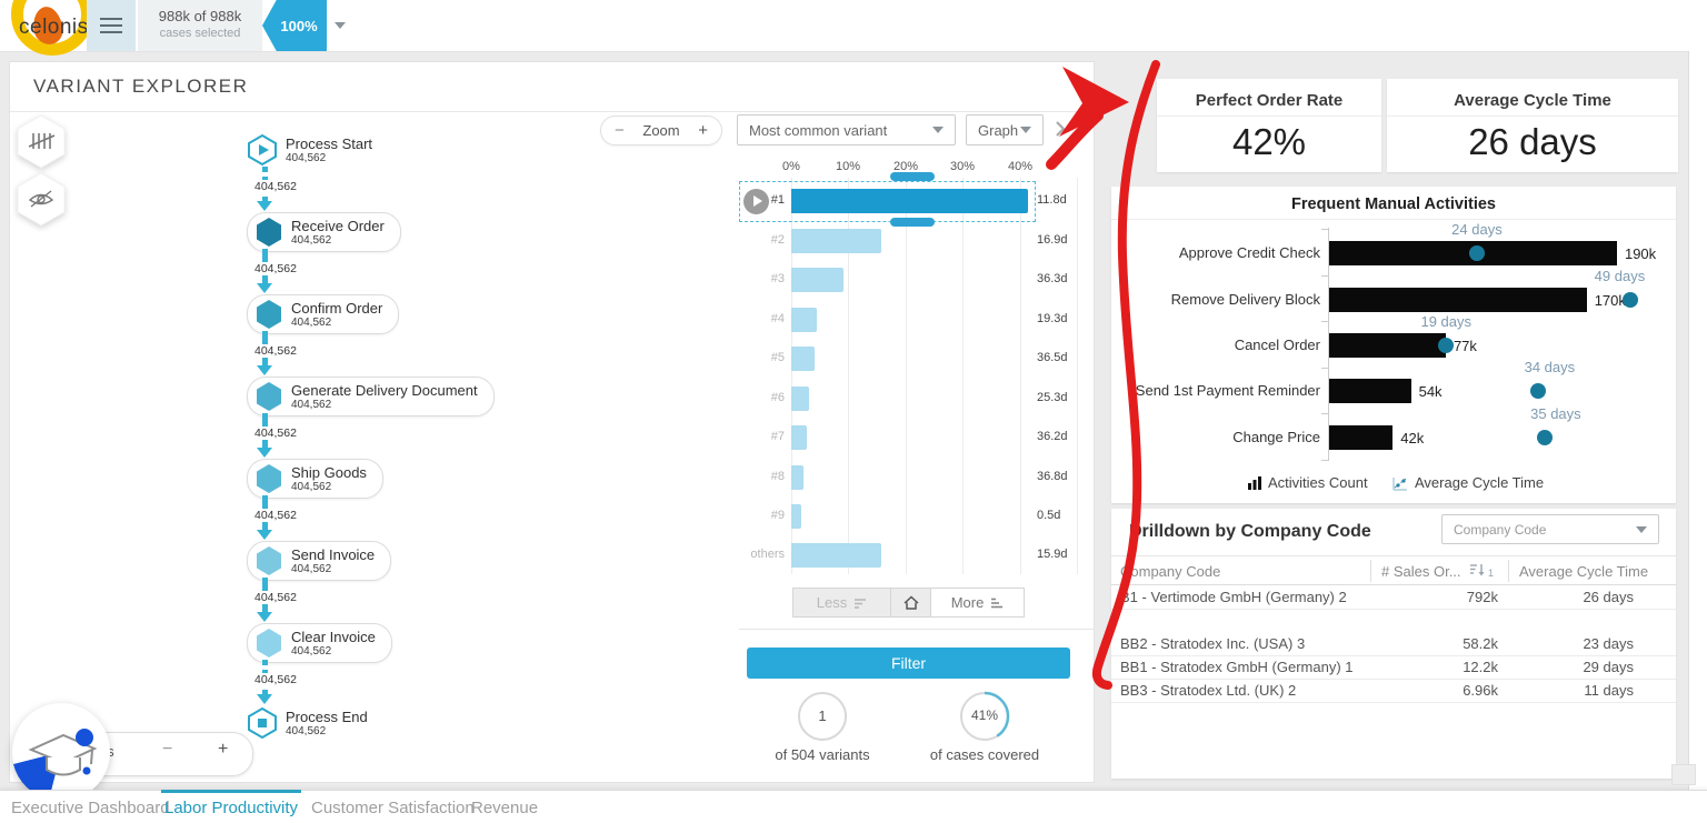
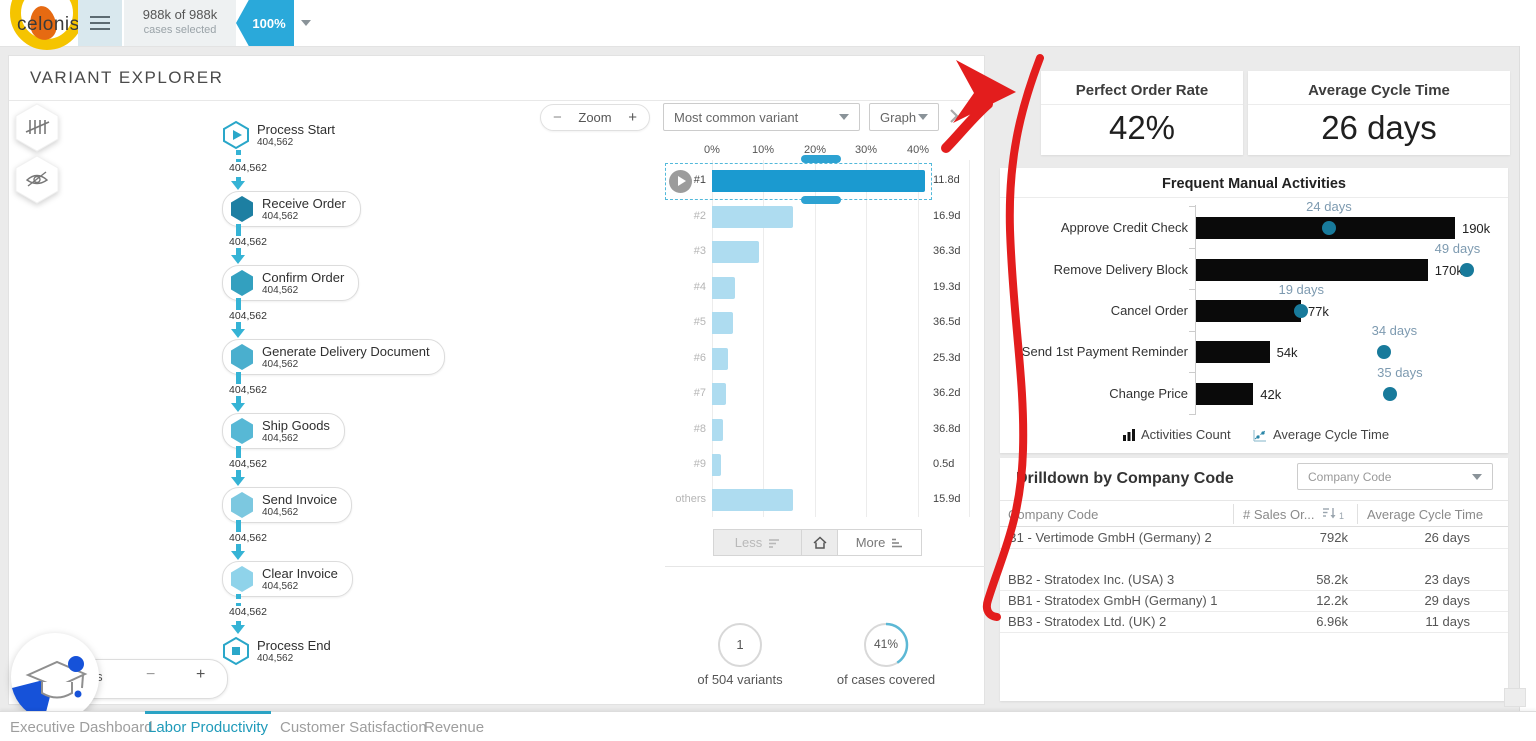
  celonis
  988k of 988k
  cases selected
  100%
  VARIANT EXPLORER
  Process Start
  404,562
  Receive Order
  404,562
  Confirm Order
  404,562
  Generate Delivery Document
  404,562
  Ship Goods
  404,562
  Send Invoice
  404,562
  Clear Invoice
  404,562
  Process End
  404,562
  404,562
  404,562
  404,562
  404,562
  404,562
  404,562
  404,562
  −
  Zoom
  +
  Most common variant
  Graph
  0%
  10%
  20%
  30%
  40%
  #1
  11.8d
  #2
  16.9d
  #3
  36.3d
  #4
  19.3d
  #5
  36.5d
  #6
  25.3d
  #7
  36.2d
  #8
  36.8d
  #9
  0.5d
  others
  15.9d
  Less
  More
- Filter
  1
  of 504 variants
  41%
  of cases covered
  −
  +
  Perfect Order Rate
  42%
  Average Cycle Time
  26 days
  Frequent Manual Activities
  Approve Credit Check
  Remove Delivery Block
  Cancel Order
  Send 1st Payment Reminder
  Change Price
  190k
  170
  77k
  54k
  42k
  24 days
  49 days
  19 days
  34 days
  35 days
  Activities Count
  Average Cycle Time
  rilldown by Company Code
  Company Code
  ompany Code
  # Sales Or...
  1
  Average Cycle Time
  1 - Vertimode GmbH (Germany) 2
  792k
  26 days
  BB2 - Stratodex Inc. (USA) 3
  58.2k
  23 days
  BB1 - Stratodex GmbH (Germany) 1
  12.2k
  29 days
  BB3 - Stratodex Ltd. (UK) 2
  6.96k
  11 days
  Executive Dashboard
  Labor Productivity
  Customer Satisfaction
  Revenue
